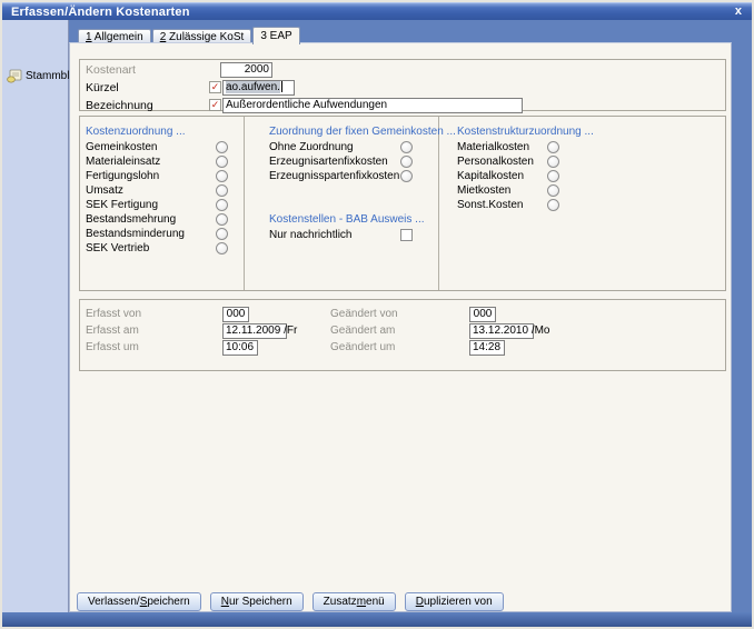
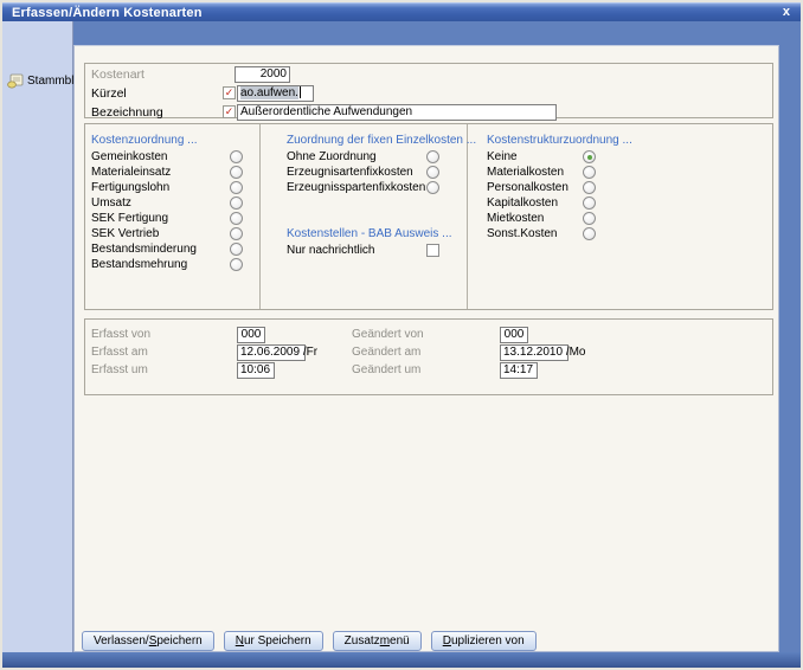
  Erfassen/Ändern Kostenarten
  x
- 1 Allgemein
- 2 Zulässige KoSt
- 3 EAP
  Kostenart
  2000
  Kürzel
  ✓
  ao.aufwen.
  Bezeichnung
  ✓
  Außerordentliche Aufwendungen
  Kostenzuordnung ...
  Gemeinkosten
  Materialeinsatz
  Fertigungslohn
  Umsatz
  SEK Fertigung
- Bestandsmehrung
+ SEK Vertrieb
  Bestandsminderung
- SEK Vertrieb
+ Bestandsmehrung
- Zuordnung der fixen Gemeinkosten ...
+ Zuordnung der fixen Einzelkosten ...
  Ohne Zuordnung
  Erzeugnisartenfixkosten
  Erzeugnisspartenfixkosten
  Kostenstellen - BAB Ausweis ...
  Nur nachrichtlich
  Kostenstrukturzuordnung ...
+ Keine
  Materialkosten
  Personalkosten
  Kapitalkosten
  Mietkosten
  Sonst.Kosten
  Erfasst von
  000
  Geändert von
  000
  Erfasst am
- 12.11.2009 /Fr
+ 12.06.2009 /Fr
  Geändert am
  13.12.2010 /Mo
  Erfasst um
  10:06
  Geändert um
- 14:28
+ 14:17
  Verlassen/Speichern
  Nur Speichern
  Zusatzmenü
  Duplizieren von
